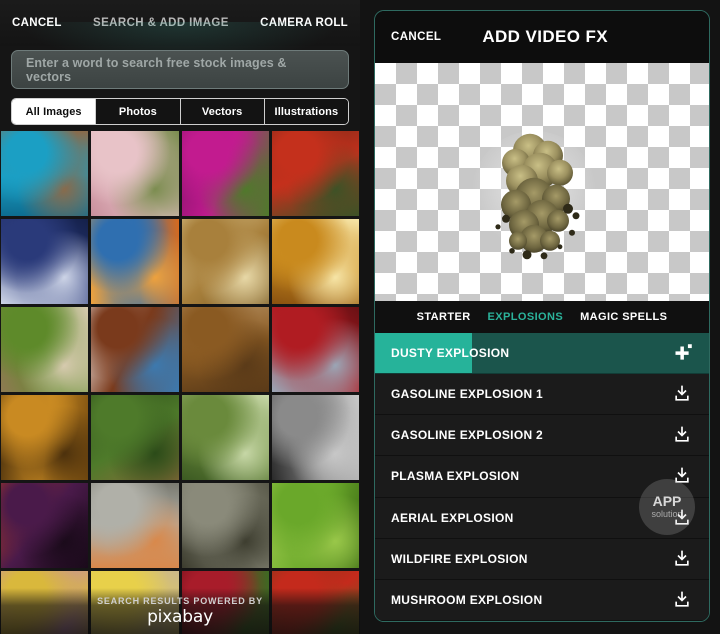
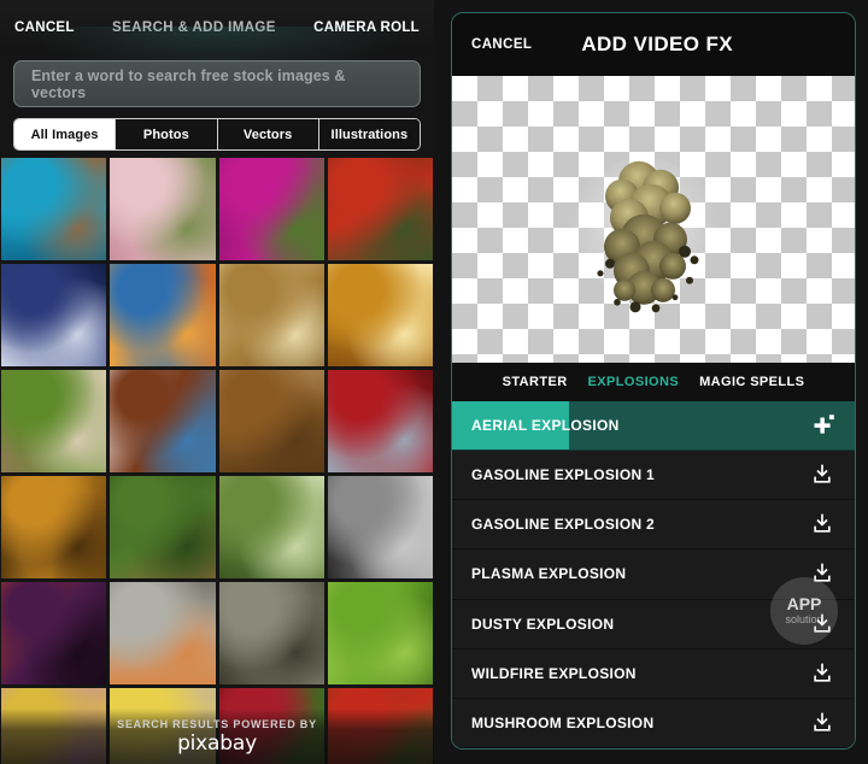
  Enter a word to search free stock images & vectors
  All Images
  Photos
  Vectors
  Illustrations
  SEARCH RESULTS POWERED BY
  pixabay
  CANCEL
  ADD VIDEO FX
  STARTER
  EXPLOSIONS
  MAGIC SPELLS
- DUSTY EXPLOSION
+ AERIAL EXPLOSION
  GASOLINE EXPLOSION 1
  GASOLINE EXPLOSION 2
  PLASMA EXPLOSION
- AERIAL EXPLOSION
+ DUSTY EXPLOSION
  WILDFIRE EXPLOSION
  MUSHROOM EXPLOSION
  APP
  solution
